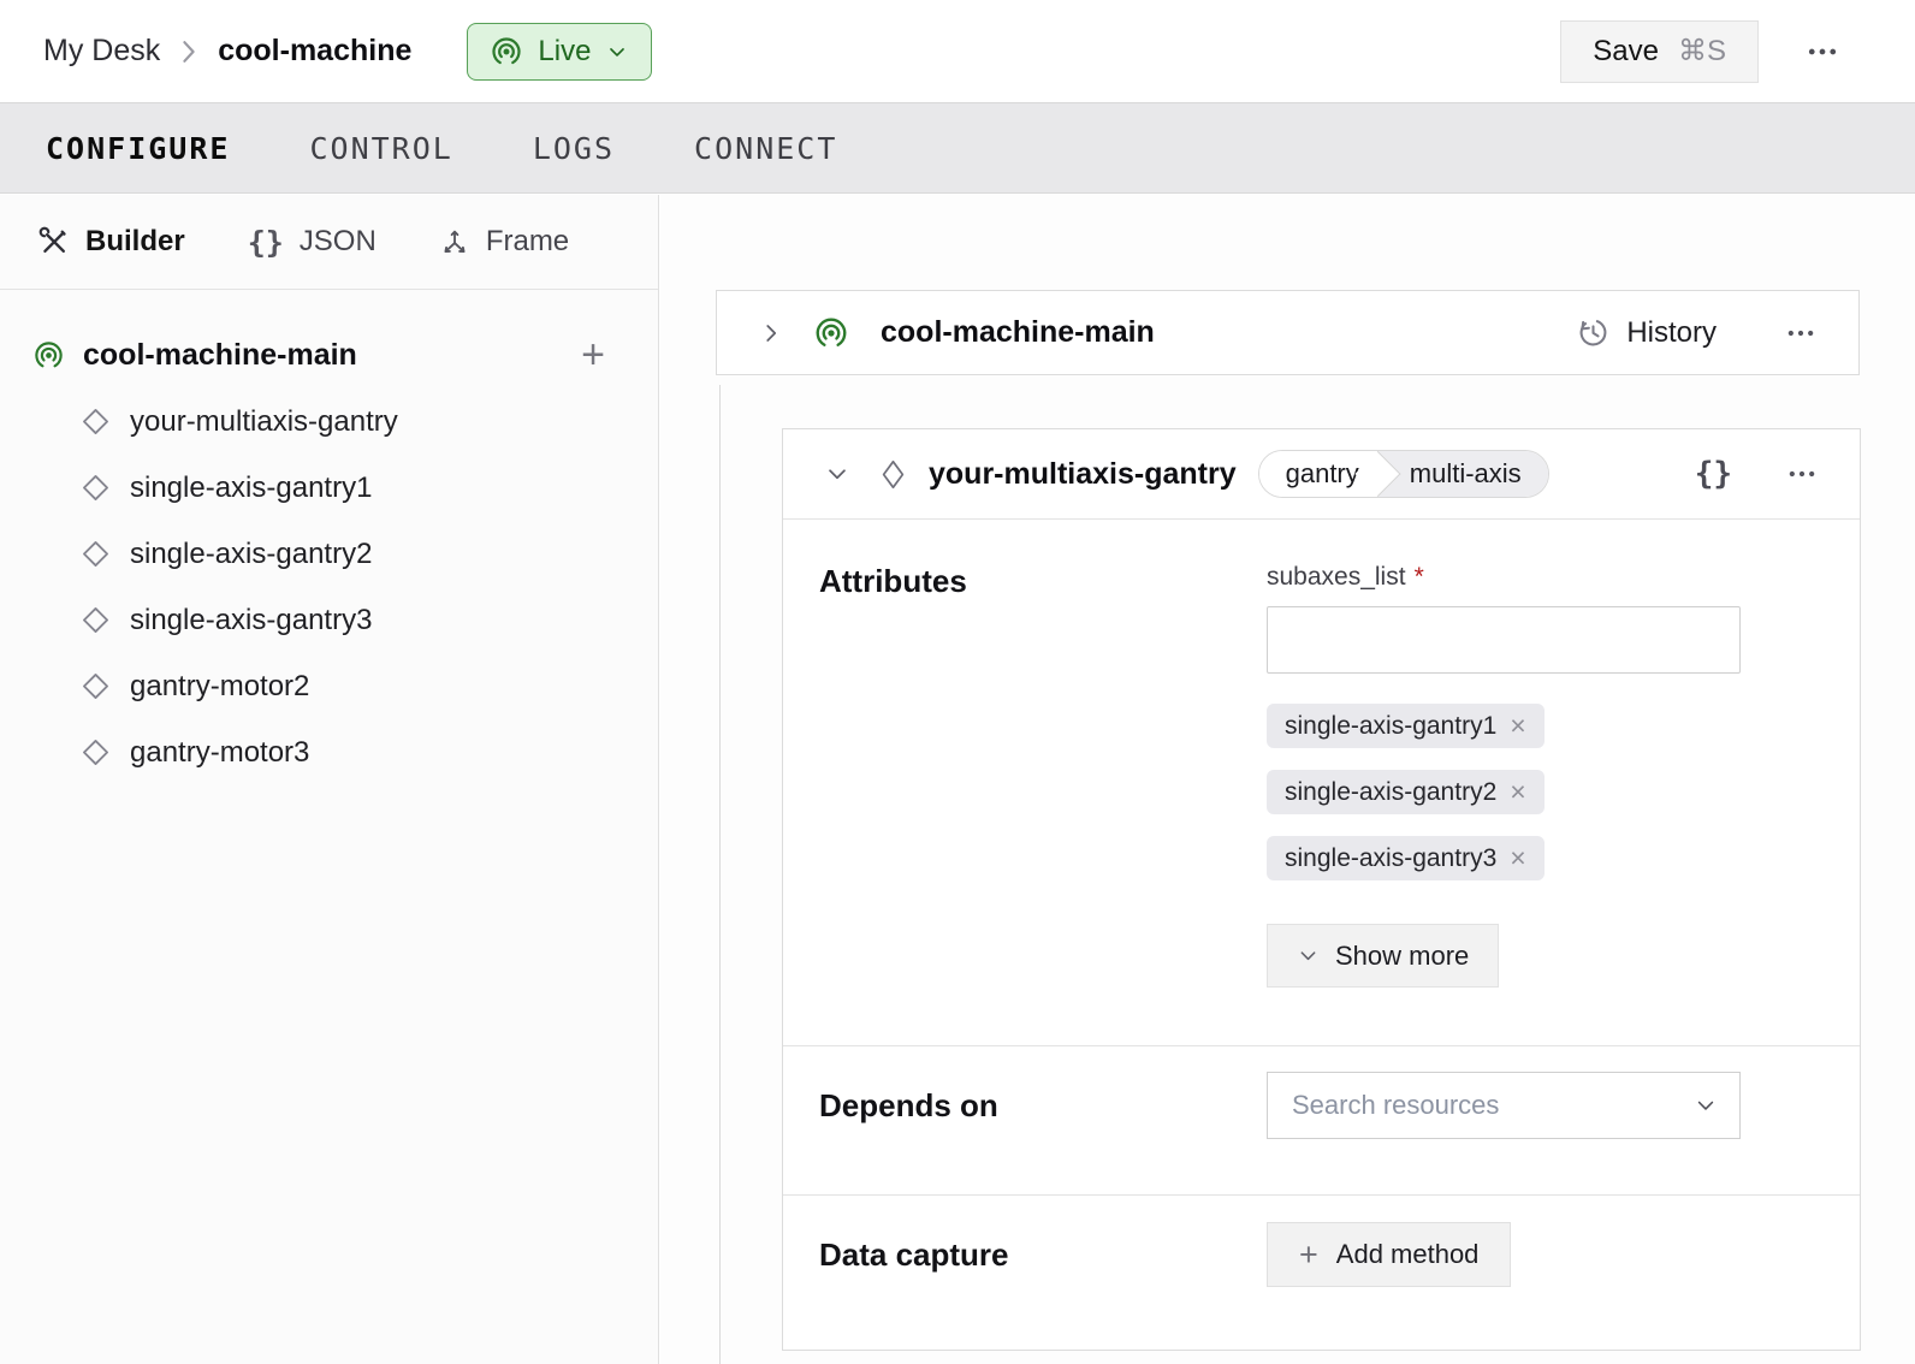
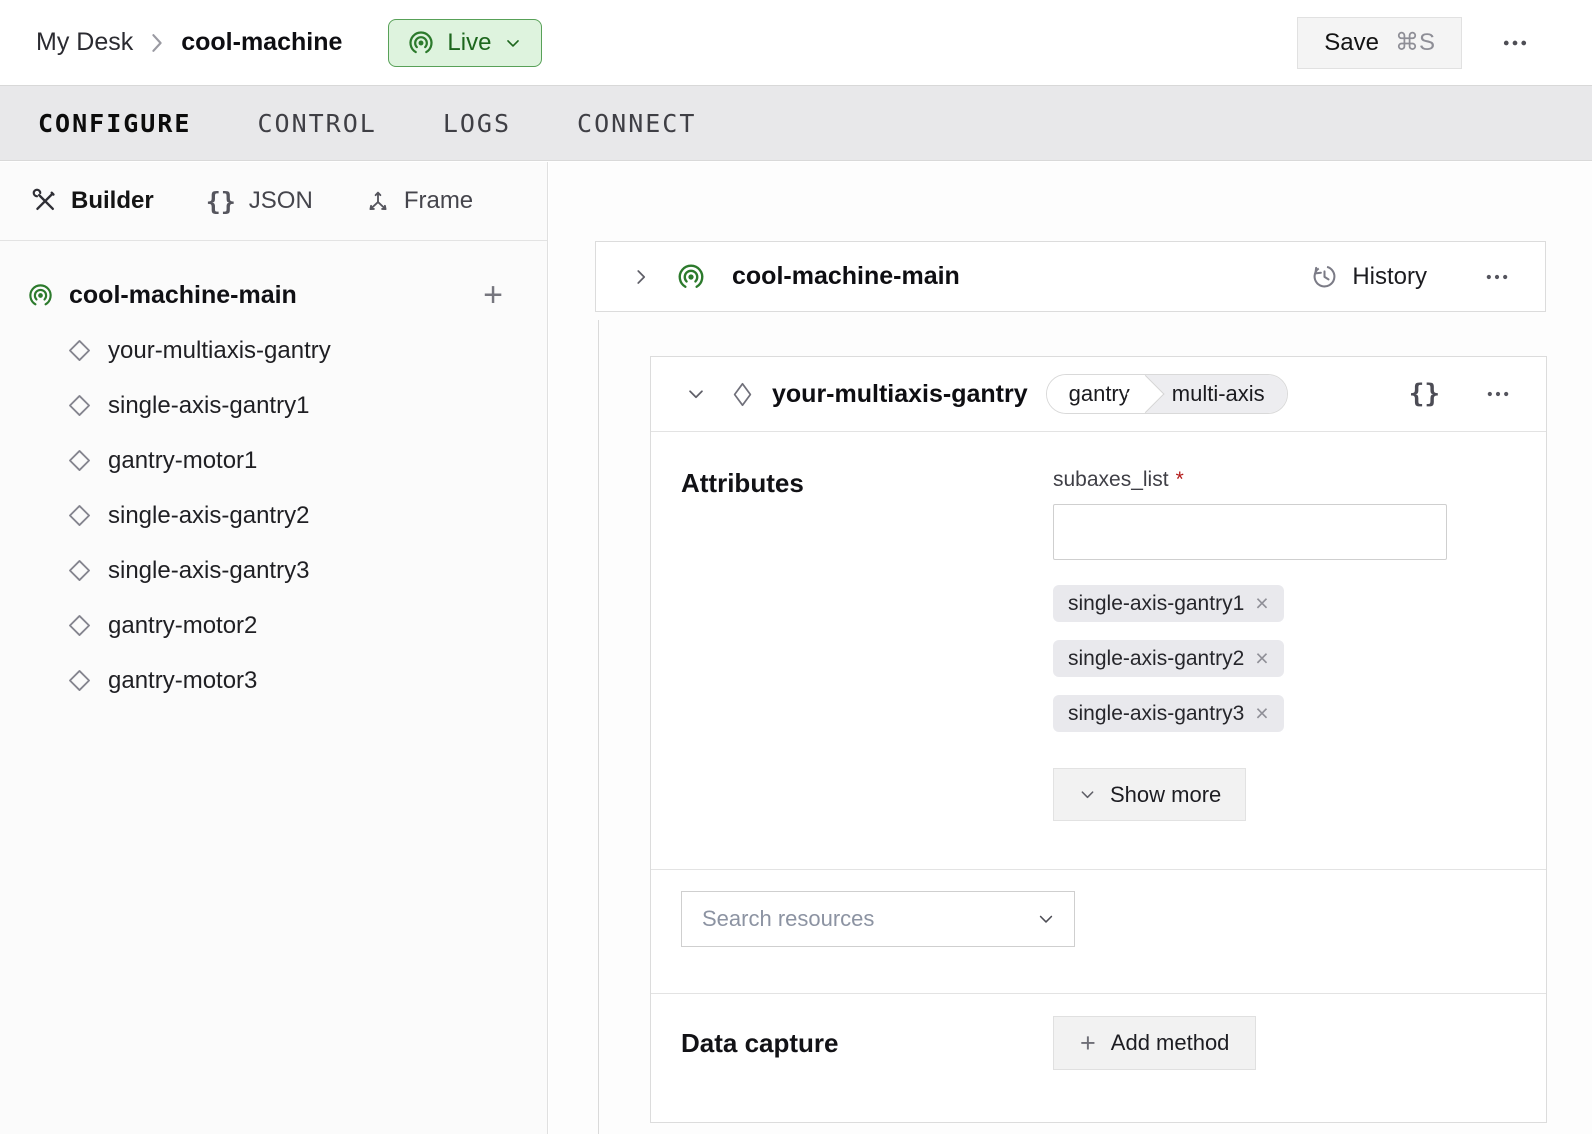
  My Desk
  cool-machine
  Live
  Save
  ⌘S
  CONFIGURE
  CONTROL
  LOGS
  CONNECT
  Builder
  {}
  JSON
  Frame
  cool-machine-main
  +
  your-multiaxis-gantry
  single-axis-gantry1
+ gantry-motor1
  single-axis-gantry2
  single-axis-gantry3
  gantry-motor2
  gantry-motor3
  cool-machine-main
  History
  your-multiaxis-gantry
  gantry
  multi-axis
  {}
  Attributes
  subaxes_list *
  single-axis-gantry1
  ×
  single-axis-gantry2
  ×
  single-axis-gantry3
  ×
  Show more
- Depends on
  Search resources
  Data capture
  +
  Add method
